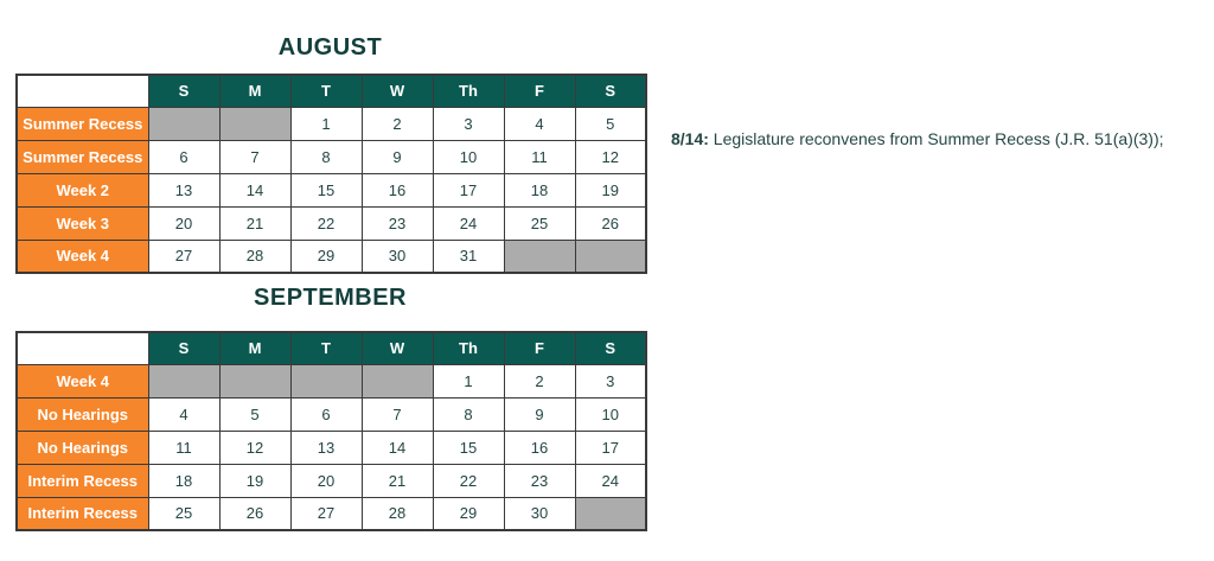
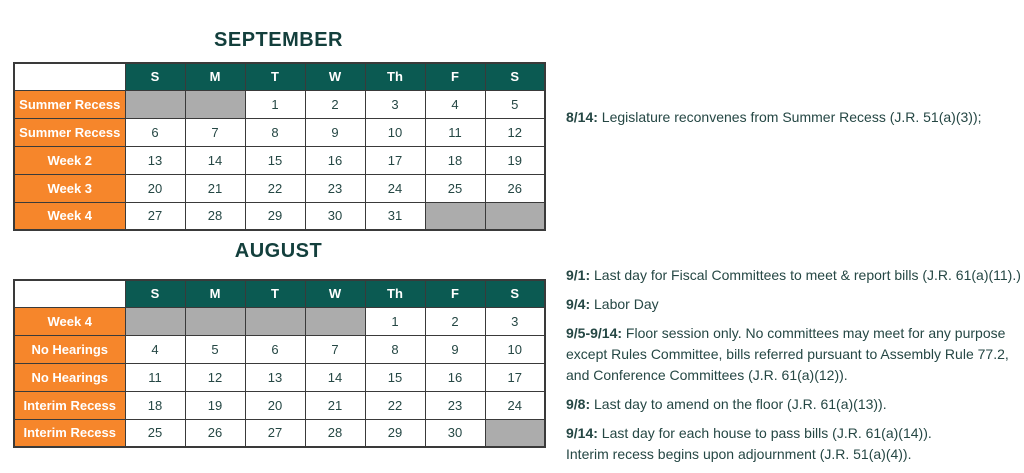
- AUGUST
+ SEPTEMBER
  	S	M	T	W	Th	F	S
  Summer Recess			1	2	3	4	5
  Summer Recess	6	7	8	9	10	11	12
  Week 2	13	14	15	16	17	18	19
  Week 3	20	21	22	23	24	25	26
  Week 4	27	28	29	30	31
- SEPTEMBER
+ AUGUST
  	S	M	T	W	Th	F	S
  Week 4					1	2	3
  No Hearings	4	5	6	7	8	9	10
  No Hearings	11	12	13	14	15	16	17
  Interim Recess	18	19	20	21	22	23	24
  Interim Recess	25	26	27	28	29	30
  8/14: Legislature reconvenes from Summer Recess (J.R. 51(a)(3));
+ 9/1: Last day for Fiscal Committees to meet & report bills (J.R. 61(a)(11).)
+ 9/4: Labor Day
+ 9/5-9/14: Floor session only. No committees may meet for any purpose except Rules Committee, bills referred pursuant to Assembly Rule 77.2, and Conference Committees (J.R. 61(a)(12)).
+ 9/8: Last day to amend on the floor (J.R. 61(a)(13)).
+ 9/14: Last day for each house to pass bills (J.R. 61(a)(14)).
+ Interim recess begins upon adjournment (J.R. 51(a)(4)).
